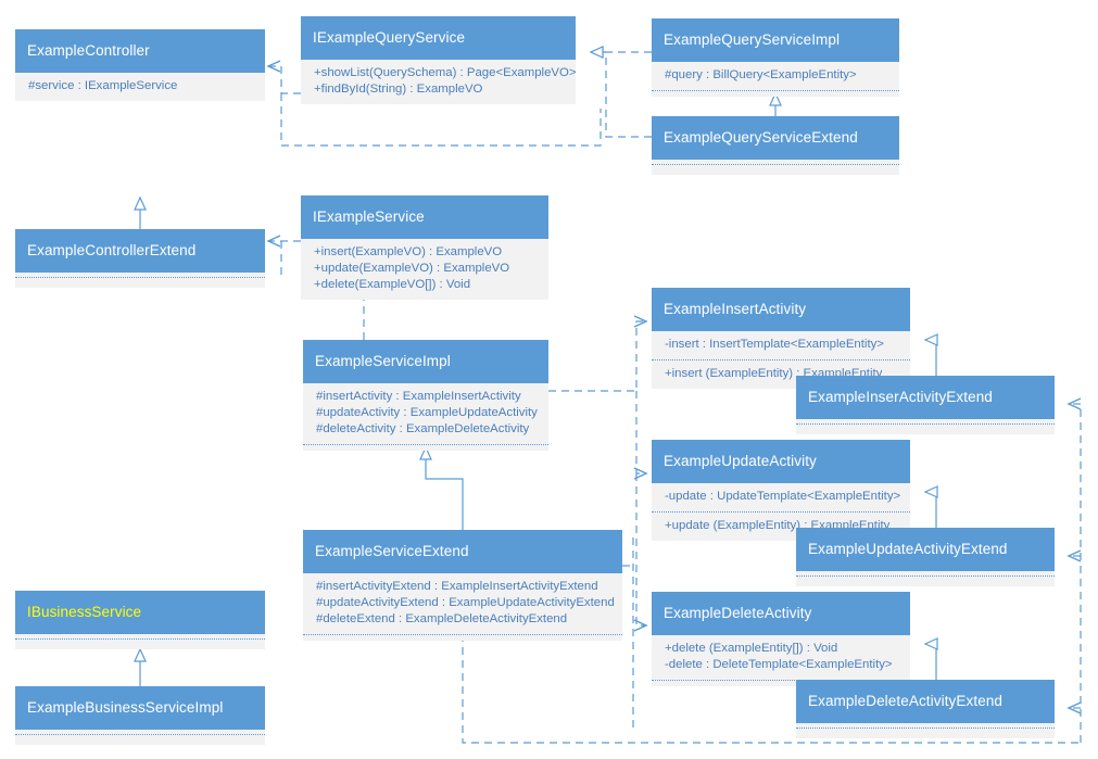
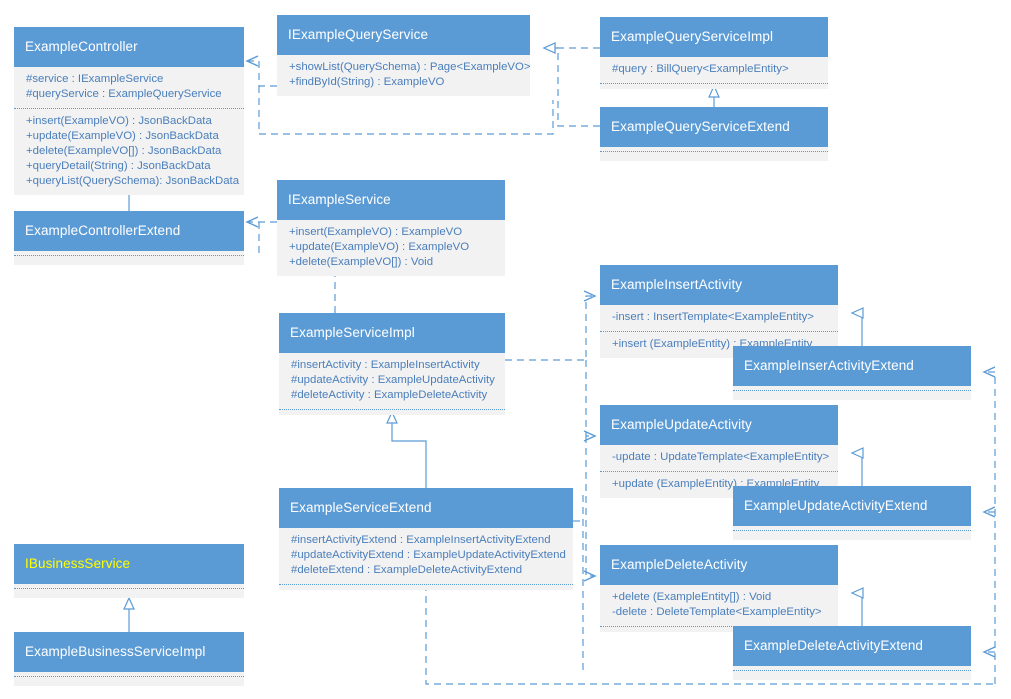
  ExampleController
  #service : IExampleService
+ #queryService : ExampleQueryService
+ +insert(ExampleVO) : JsonBackData
+ +update(ExampleVO) : JsonBackData
+ +delete(ExampleVO[]) : JsonBackData
+ +queryDetail(String) : JsonBackData
+ +queryList(QuerySchema): JsonBackData
  ExampleControllerExtend
  IExampleQueryService
  +showList(QuerySchema) : Page<ExampleVO>
  +findById(String) : ExampleVO
  ExampleQueryServiceImpl
  #query : BillQuery<ExampleEntity>
  ExampleQueryServiceExtend
  IExampleService
  +insert(ExampleVO) : ExampleVO
  +update(ExampleVO) : ExampleVO
  +delete(ExampleVO[]) : Void
  ExampleServiceImpl
  #insertActivity : ExampleInsertActivity
  #updateActivity : ExampleUpdateActivity
  #deleteActivity : ExampleDeleteActivity
  ExampleServiceExtend
  #insertActivityExtend : ExampleInsertActivityExtend
  #updateActivityExtend : ExampleUpdateActivityExtend
  #deleteExtend : ExampleDeleteActivityExtend
  IBusinessService
  ExampleBusinessServiceImpl
  ExampleInsertActivity
  -insert : InsertTemplate<ExampleEntity>
  +insert (ExampleEntity) : ExampleEntity
  ExampleInserActivityExtend
  ExampleUpdateActivity
  -update : UpdateTemplate<ExampleEntity>
  +update (ExampleEntity) : ExampleEntity
  ExampleUpdateActivityExtend
  ExampleDeleteActivity
  +delete (ExampleEntity[]) : Void
  -delete : DeleteTemplate<ExampleEntity>
  ExampleDeleteActivityExtend
